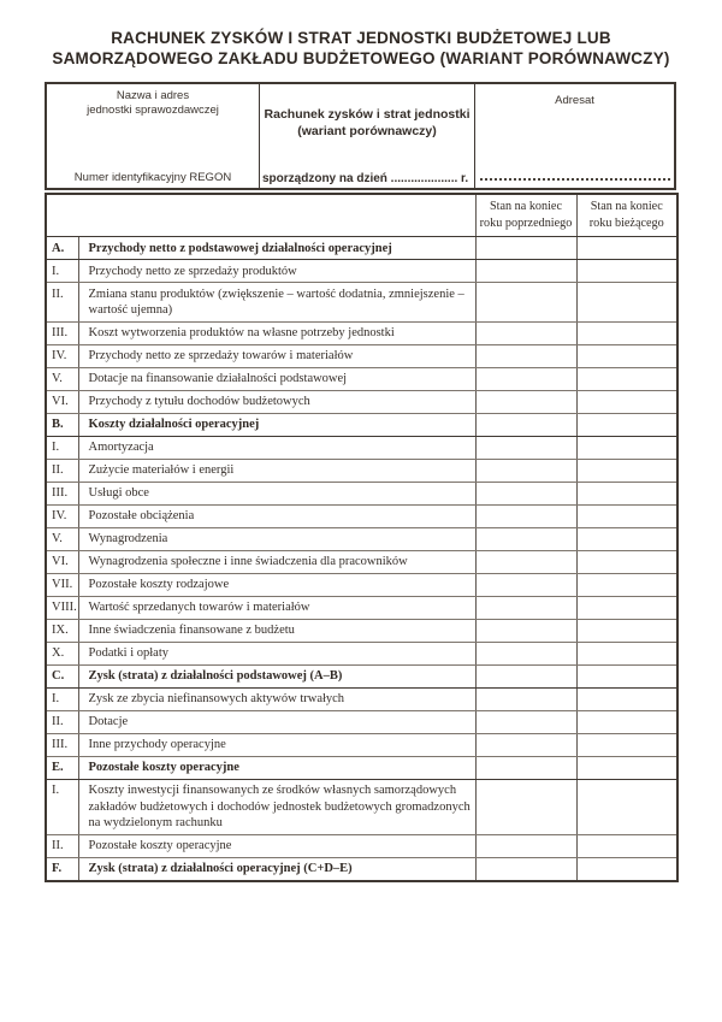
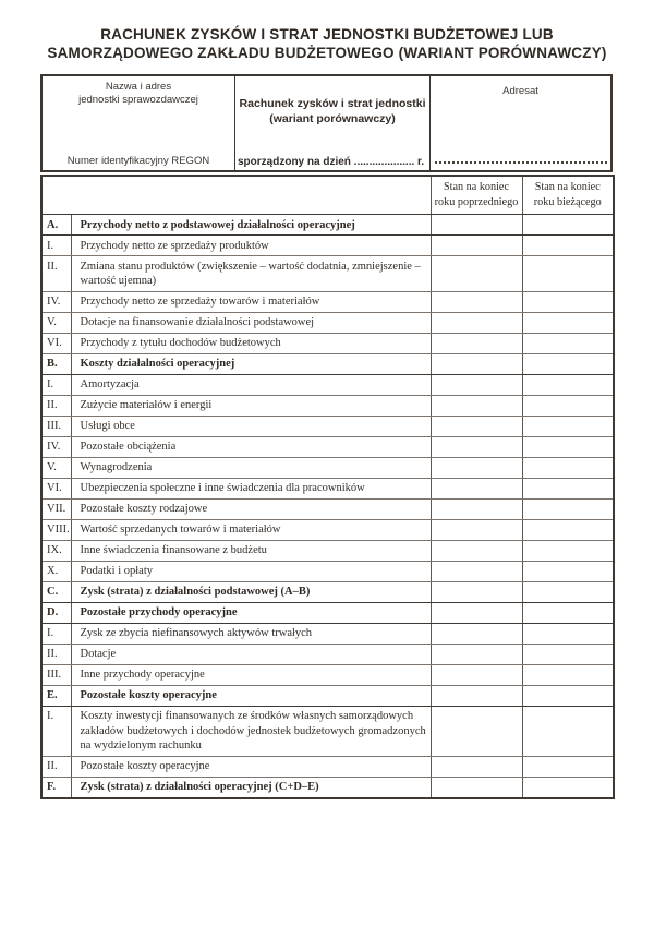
  RACHUNEK ZYSKÓW I STRAT JEDNOSTKI BUDŻETOWEJ LUB
  SAMORZĄDOWEGO ZAKŁADU BUDŻETOWEGO (WARIANT PORÓWNAWCZY)
  Nazwa i adres
  jednostki sprawozdawczej
  Numer identyfikacyjny REGON
  Rachunek zysków i strat jednostki
  (wariant porównawczy)
  sporządzony na dzień .................... r.
  Adresat
  	Stan na koniec roku poprzedniego	Stan na koniec roku bieżącego
  A.	Przychody netto z podstawowej działalności operacyjnej
  I.	Przychody netto ze sprzedaży produktów
  II.	Zmiana stanu produktów (zwiększenie – wartość dodatnia, zmniejszenie – wartość ujemna)
- III.	Koszt wytworzenia produktów na własne potrzeby jednostki
  IV.	Przychody netto ze sprzedaży towarów i materiałów
  V.	Dotacje na finansowanie działalności podstawowej
  VI.	Przychody z tytułu dochodów budżetowych
  B.	Koszty działalności operacyjnej
  I.	Amortyzacja
  II.	Zużycie materiałów i energii
  III.	Usługi obce
  IV.	Pozostałe obciążenia
  V.	Wynagrodzenia
- VI.	Wynagrodzenia społeczne i inne świadczenia dla pracowników
+ VI.	Ubezpieczenia społeczne i inne świadczenia dla pracowników
  VII.	Pozostałe koszty rodzajowe
  VIII.	Wartość sprzedanych towarów i materiałów
  IX.	Inne świadczenia finansowane z budżetu
  X.	Podatki i opłaty
  C.	Zysk (strata) z działalności podstawowej (A–B)
+ D.	Pozostałe przychody operacyjne
  I.	Zysk ze zbycia niefinansowych aktywów trwałych
  II.	Dotacje
  III.	Inne przychody operacyjne
  E.	Pozostałe koszty operacyjne
  I.	Koszty inwestycji finansowanych ze środków własnych samorządowych zakładów budżetowych i dochodów jednostek budżetowych gromadzonych na wydzielonym rachunku
  II.	Pozostałe koszty operacyjne
  F.	Zysk (strata) z działalności operacyjnej (C+D–E)
